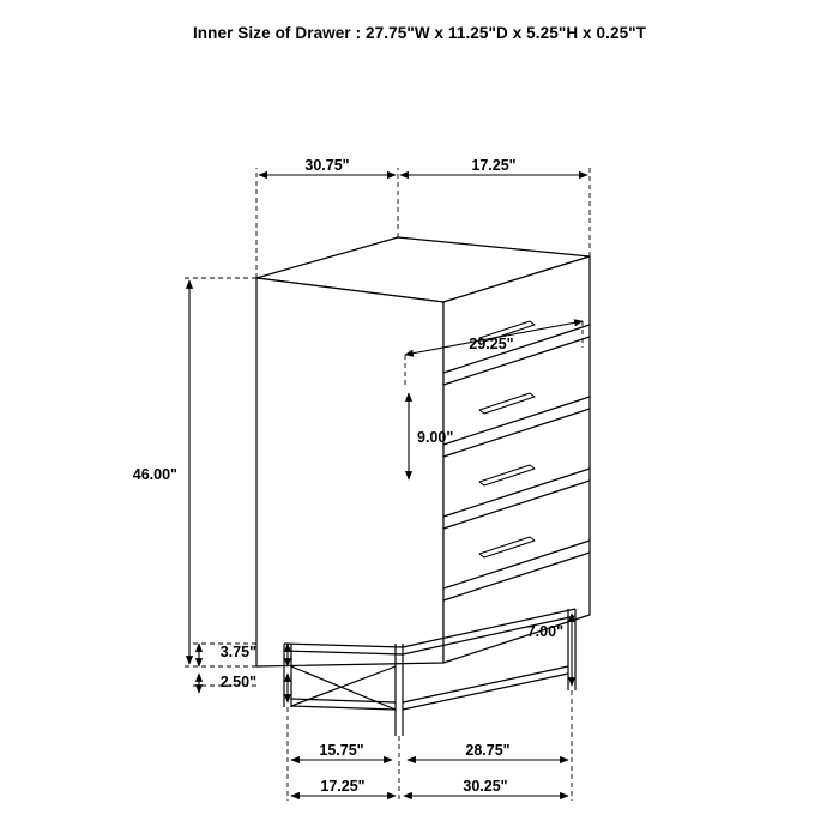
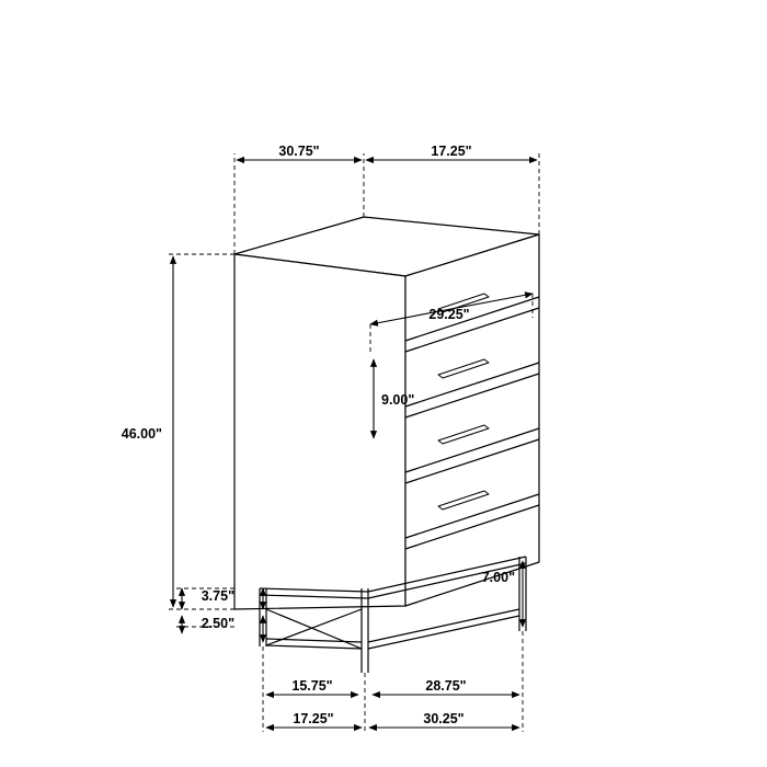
- Inner Size of Drawer : 27.75"W x 11.25"D x 5.25"H x 0.25"T
  30.75"
  17.25"
  46.00"
  29.25"
  9.00"
  3.75"
  2.50"
  7.00"
  15.75"
  28.75"
  17.25"
  30.25"
